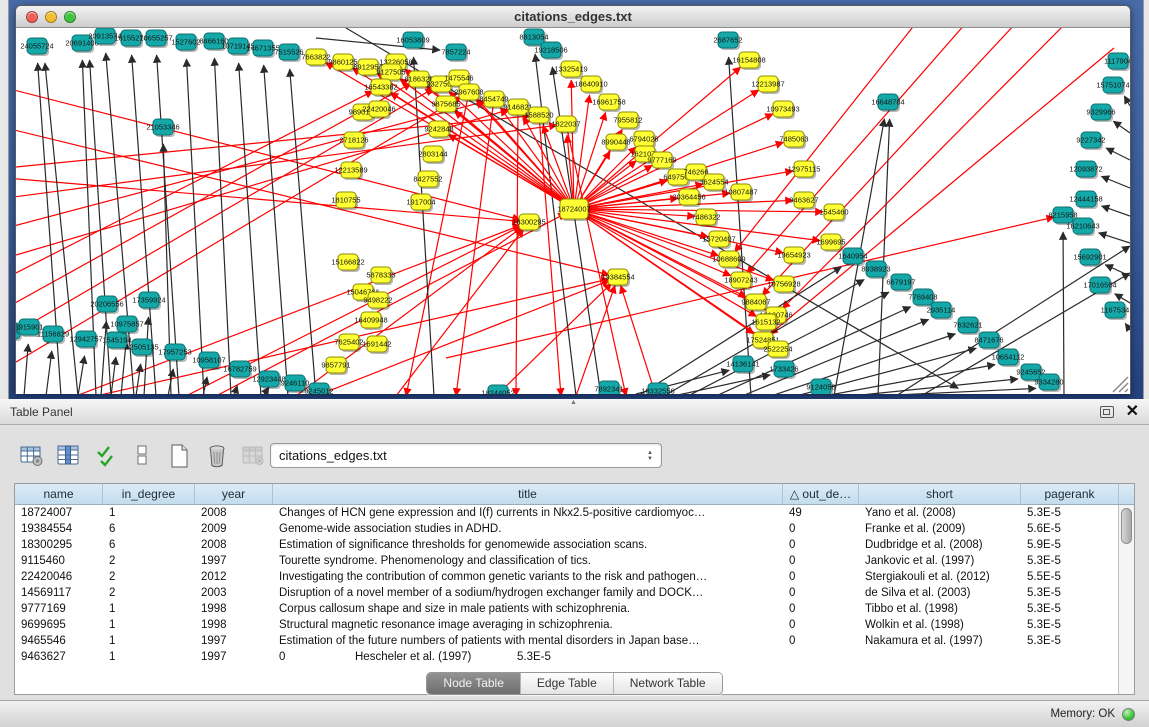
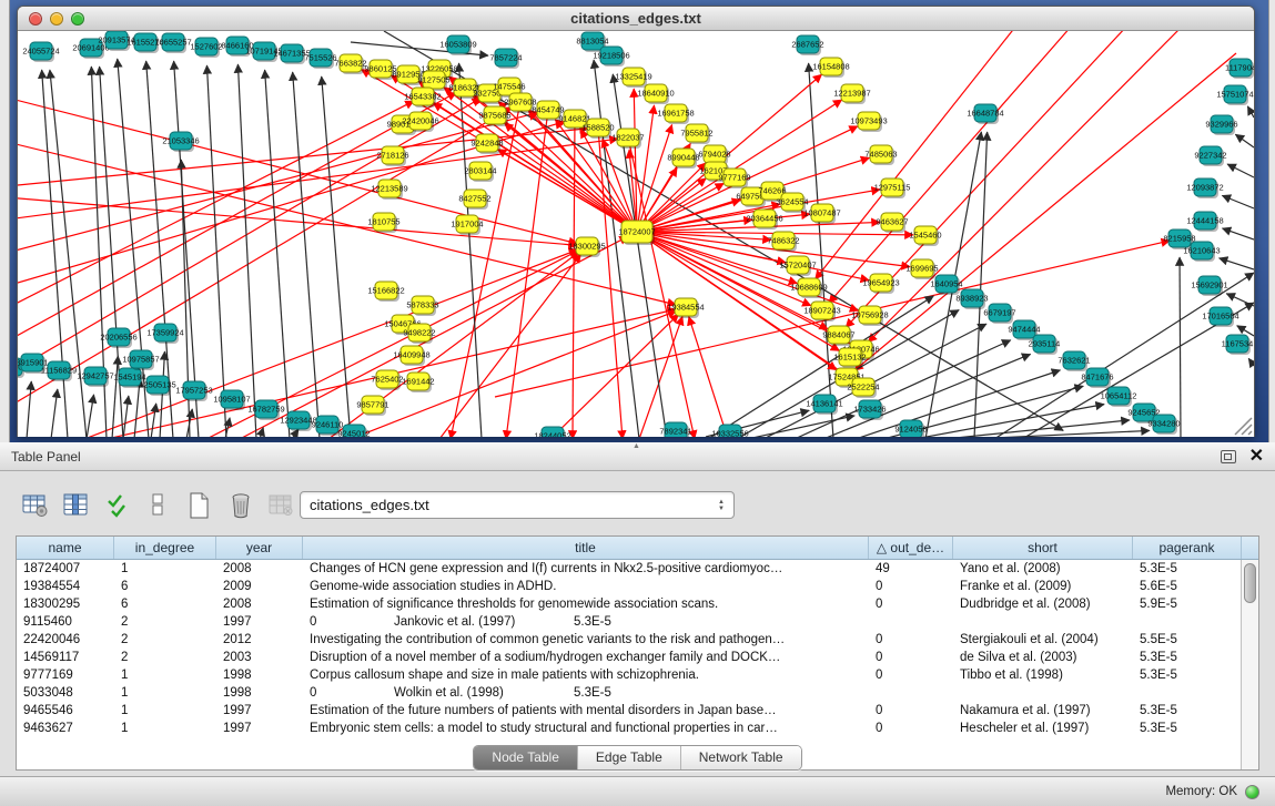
  citations_edges.txt
  24055724
  2069140
  20913574
  1615527
  10655257
  1527602
  8466160
  1071914
  14671355
  7515526
  21053346
  16053809
  7857224
  8813054
  19218506
  2687652
  16648784
  3915901
  11156829
  12942757
  1545194
  12505135
  20206556
  17359924
  10975857
  17957253
  10958107
  16782759
  12923448
  9246110
  9245012
  18244052
  7892341
  10332556
  9857791
  7625402
  1691442
  15166822
  5878333
  150467
  9498222
  16409948
  98901
  22420046
  2718126
  12213589
  1810755
  1917004
  8427552
  2803144
  9242848
  9875685
  8912954
  13226058
  9127505
  16543382
  818632
  93275
  1475546
  2967608
  8454749
  9146821
  1588520
  1822037
  7663822
  9860125
  13325419
  18640910
  16961758
  7955812
  8990448
  6794028
  16210
  9777169
  64975
  746266
  3624554
  10807487
  20364456
  16154808
  12213987
  10973493
  7485063
  12975115
  9463627
  18724007
  18300295
  19384554
  7486322
  15720407
  10688609
  18907243
  19654923
  10756928
  9884067
  1615132
  17524851
  2522254
  1699695
  1545460
  14136141
  1733426
  9124058
  1640954
  8938923
  6679197
- 7769408
+ 9474444
  2935114
  7632621
  8471676
  10654112
  9245652
  9334280
  1117904
  15751074
  9329966
  9227342
  12093872
  12444158
  8215958
  16210643
  15692901
  17016504
  1167534
  Table Panel
  ✕
  citations_edges.txt
  name
  in_degree
  year
  title
  △ out_de…
  short
  pagerank
  18724007
  1
  2008
  Changes of HCN gene expression and I(f) currents in Nkx2.5-positive cardiomyoc…
  49
  Yano et al. (2008)
  5.3E-5
  19384554
  6
  2009
  Genome-wide association studies in ADHD.
  0
  Franke et al. (2009)
  5.6E-5
  18300295
  6
  2008
  Estimation of significance thresholds for genomewide association scans.
  0
  Dudbridge et al. (2008)
  5.9E-5
  9115460
  2
  1997
- Tourette syndrome. Phenomenology and classification of tics.
  0
  Jankovic et al. (1997)
  5.3E-5
  22420046
  2
  2012
  Investigating the contribution of common genetic variants to the risk and pathogen…
  0
- Stergiakouli et al. (2012)
+ Stergiakouli et al. (2004)
  5.5E-5
  14569117
  2
  2003
  Disruption of a novel member of a sodium/hydrogen exchanger family and DOCK…
  0
  de Silva et al. (2003)
  5.3E-5
  9777169
  1
  1998
  Corpus callosum shape and size in male patients with schizophrenia.
  0
  Tibbo et al. (1998)
  5.3E-5
- 9699695
+ 5033048
  1
  1998
- Structural magnetic resonance image averaging in schizophrenia.
  0
  Wolkin et al. (1998)
  5.3E-5
  9465546
  1
  1997
  Estimation of the future numbers of patients with mental disorders in Japan base…
  0
  Nakamura et al. (1997)
  5.3E-5
  9463627
  1
  1997
+ Embryonic stem cells: a model to study structural and functional properties in car…
  0
  Hescheler et al. (1997)
  5.3E-5
  Node Table
  Edge Table
  Network Table
  Memory: OK
